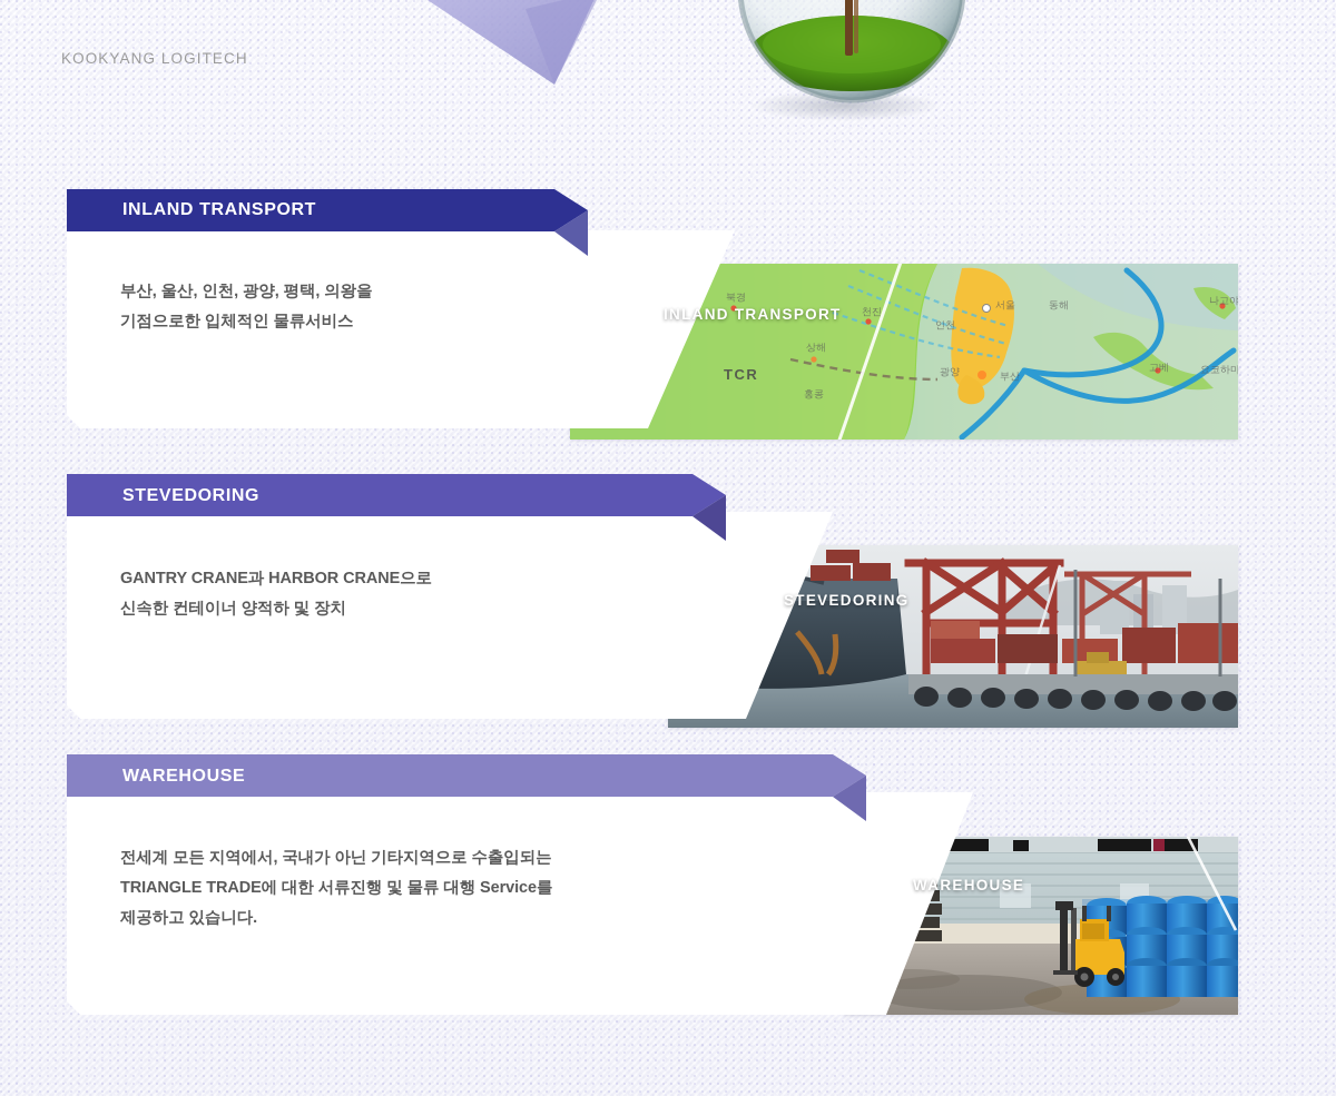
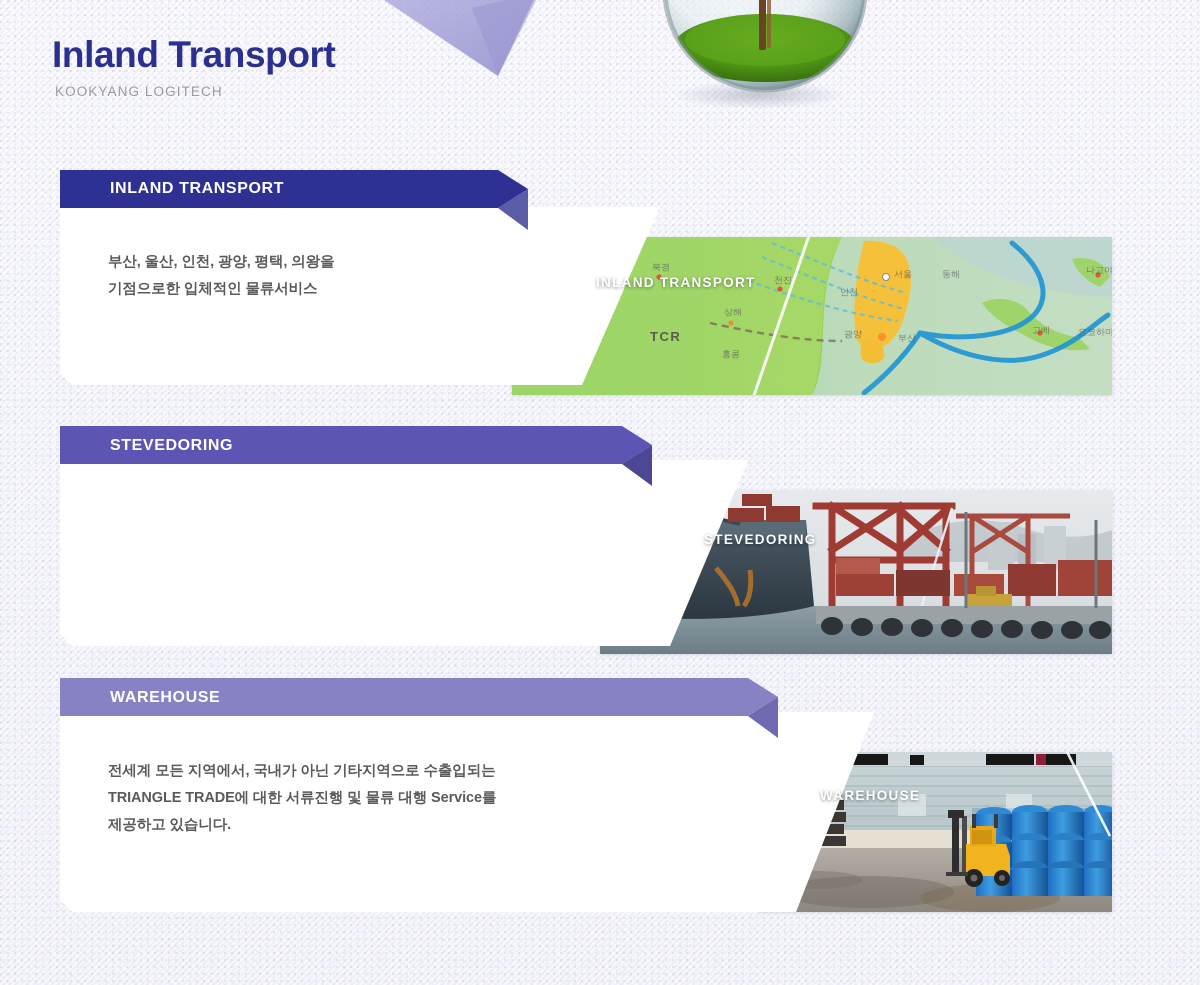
+ Inland Transport
  KOOKYANG LOGITECH
  북경
  천진
  상해
  홍콩
  인천
  서울
  광양
  부산
  동해
  고베
  요코하마
  나고야
  TCR
  INLAND TRANSPORT
  INLAND TRANSPORT
  부산, 울산, 인천, 광양, 평택, 의왕을
  기점으로한 입체적인 물류서비스
  STEVEDORING
  STEVEDORING
- GANTRY CRANE과 HARBOR CRANE으로
- 신속한 컨테이너 양적하 및 장치
  WAREHOUSE
  WAREHOUSE
  전세계 모든 지역에서, 국내가 아닌 기타지역으로 수출입되는
  TRIANGLE TRADE에 대한 서류진행 및 물류 대행 Service를
  제공하고 있습니다.
